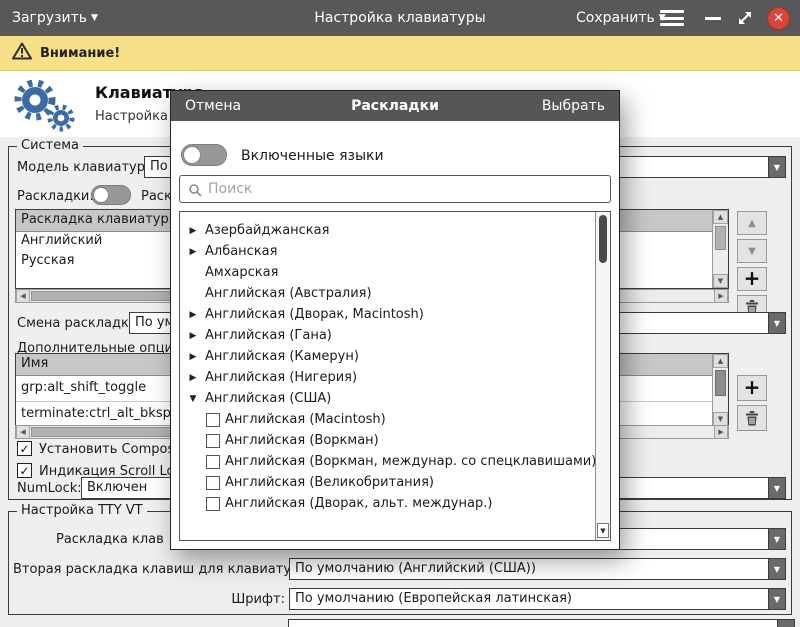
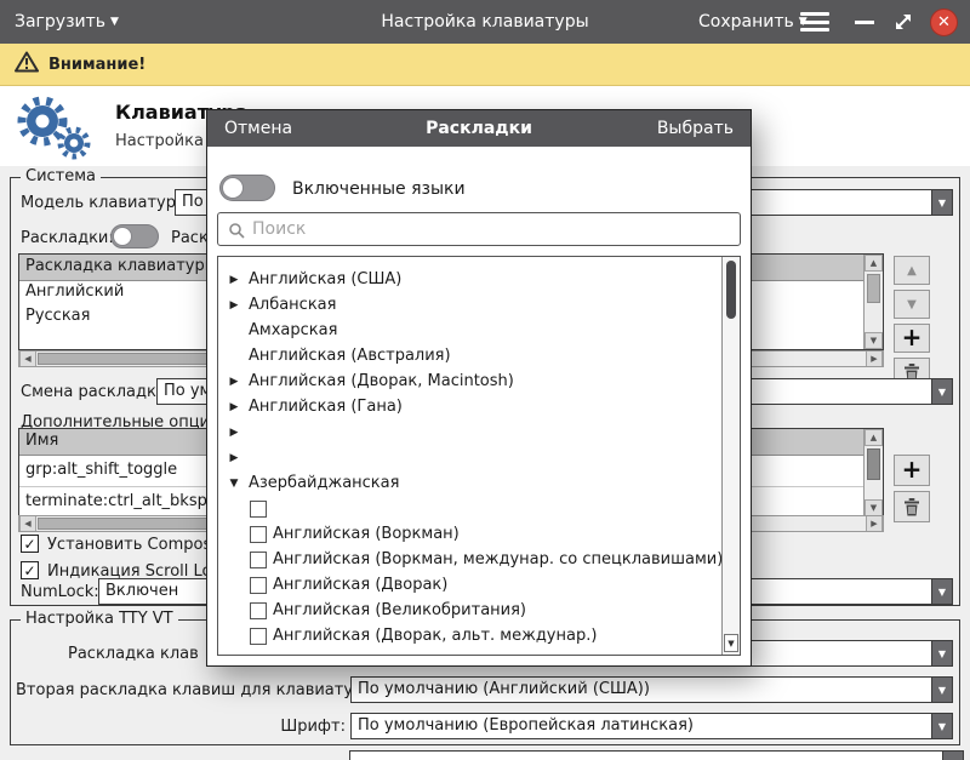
  Загрузить ▼
  Настройка клавиатуры
  Сохранить
  ✕
  Внимание!
  Клавиат
  Настройка
  Система
  Модель клавиатур
  ▼
  Раскладки
  Раск
  Раскладка клавиатур
  Английский
  Русская
  ▲
  ▼
  ◀
  ▶
  ▲
  ▼
  +
  Смена раскладк
  По у
  ▼
  Дополнительные опци
  Имя
  grp:alt_shift_toggle
  terminate:ctrl_alt_bksp
  ▲
  ▼
  ◀
  ▶
  +
  ✓
  Установить Compo
  ✓
  Индикация Scroll L
  NumLock:
  Включен
  ▼
  Настройка TTY VT
  Раскладка клав
  ▼
  Вторая раскладка клавиш для клавиату
  По умолчанию (Английский (США))
  ▼
  Шрифт:
  По умолчанию (Европейская латинская)
  ▼
  Отмена
  Раскладки
  Выбрать
  Включенные языки
  Поиск
  ▶
- Азербайджанская
+ Английская (США)
  ▶
  Албанская
  Амхарская
  Английская (Австралия)
  ▶
  Английская (Дворак, Macintosh)
  ▶
  Английская (Гана)
  ▶
- Английская (Камерун)
  ▶
- Английская (Нигерия)
  ▼
- Английская (США)
+ Азербайджанская
- Английская (Macintosh)
  Английская (Воркман)
  Английская (Воркман, междунар. со спецклавишами)
+ Английская (Дворак)
  Английская (Великобритания)
  Английская (Дворак, альт. междунар.)
  ▼
